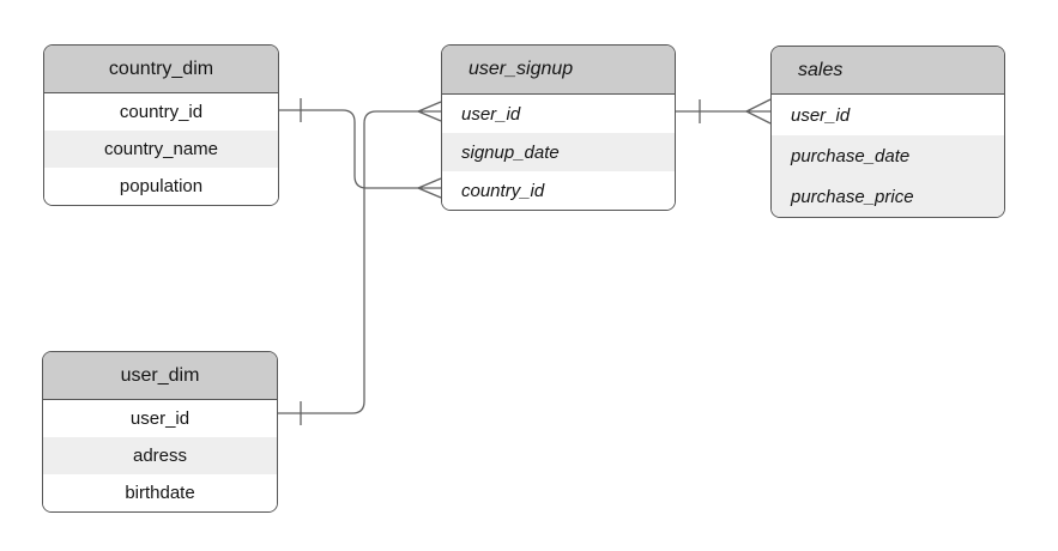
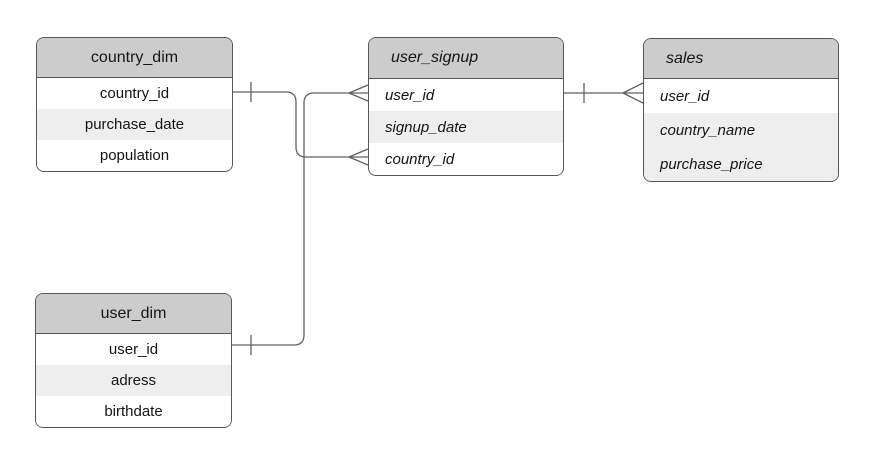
  country_dim
  country_id
- country_name
+ purchase_date
  population
  user_signup
  user_id
  signup_date
  country_id
  sales
  user_id
- purchase_date
+ country_name
  purchase_price
  user_dim
  user_id
  adress
  birthdate
